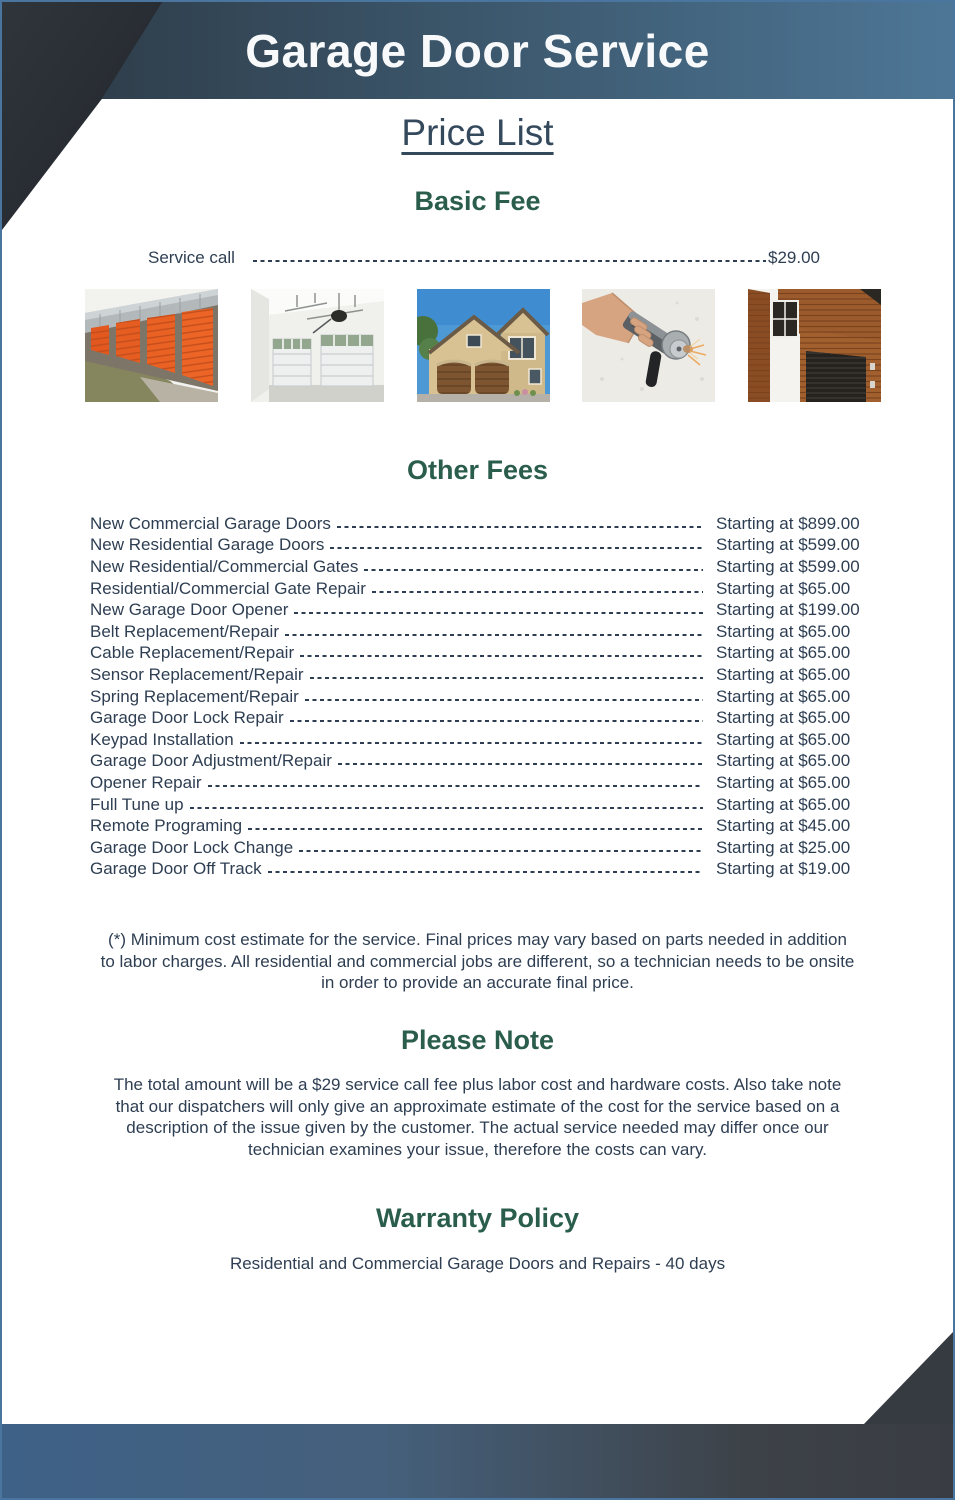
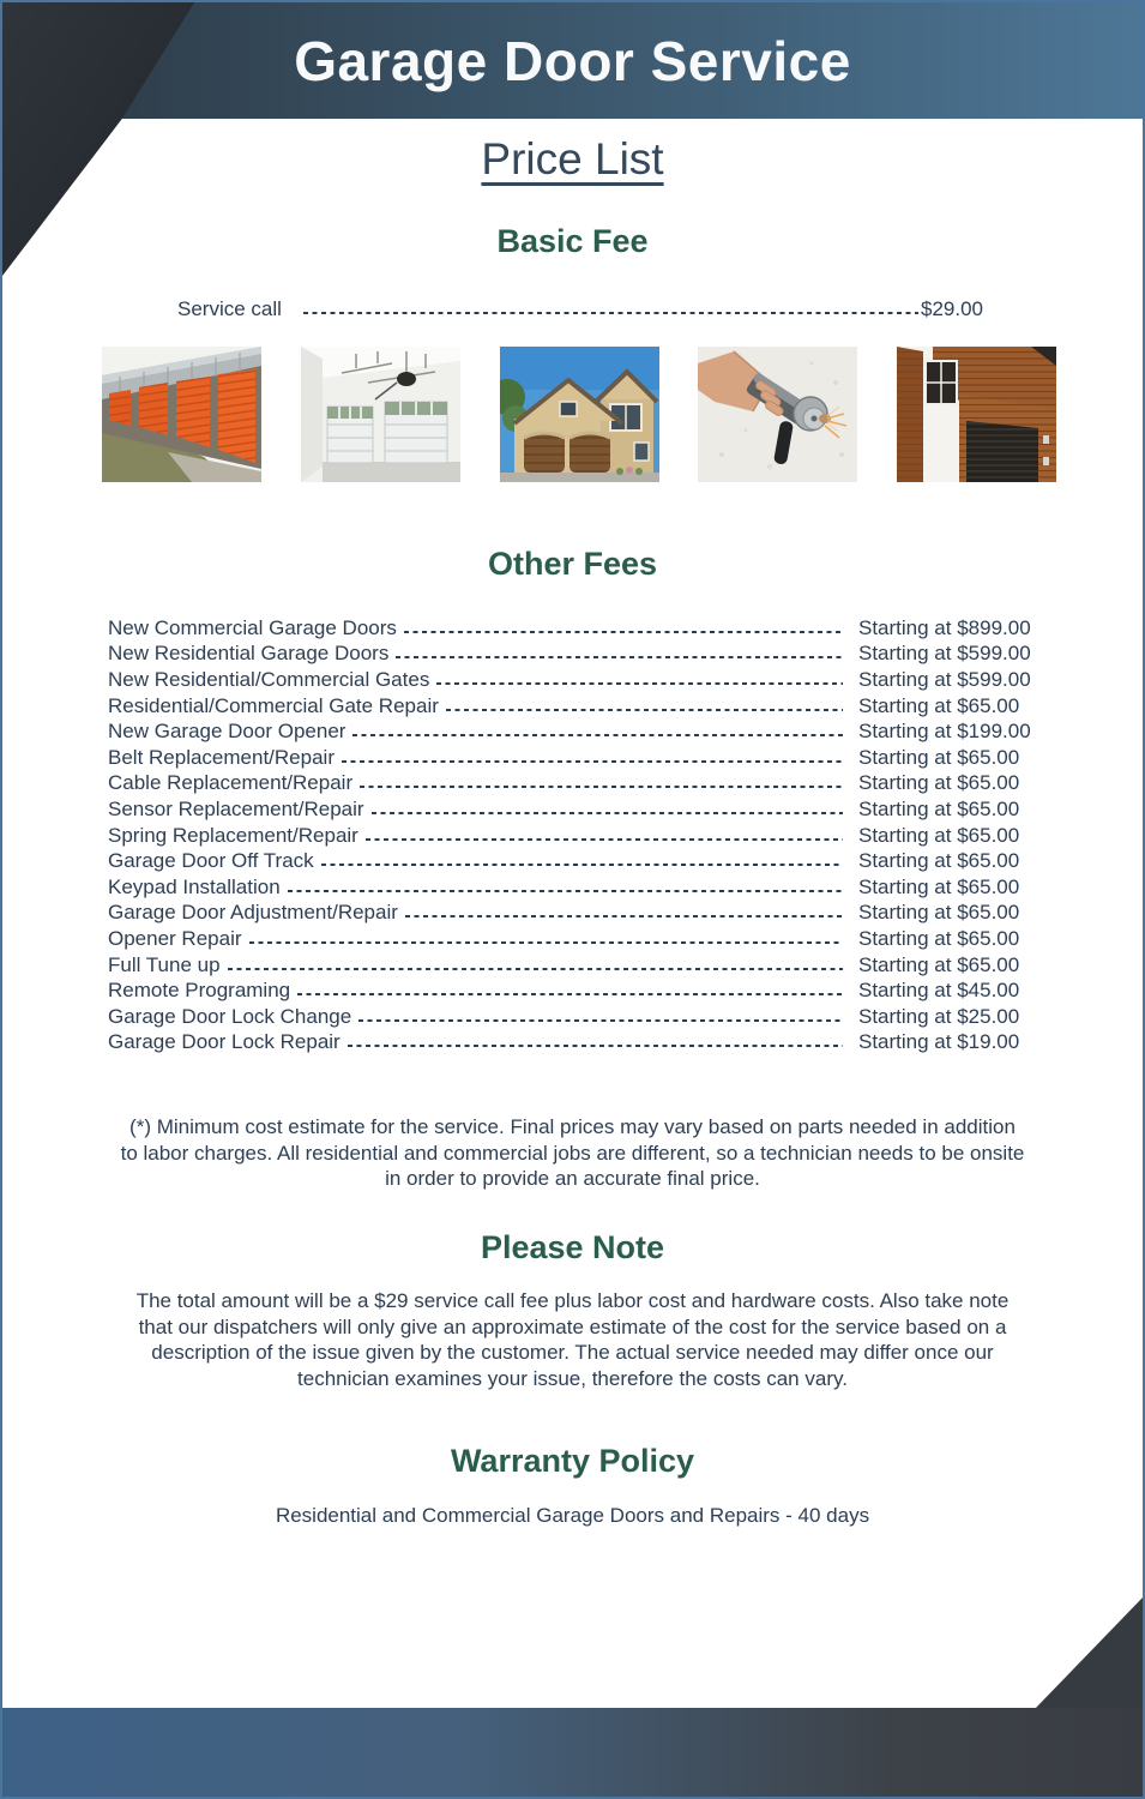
  Garage Door Service
  Price List
  Basic Fee
  Service call
  $29.00
  Other Fees
  New Commercial Garage Doors
  Starting at $899.00
  New Residential Garage Doors
  Starting at $599.00
  New Residential/Commercial Gates
  Starting at $599.00
  Residential/Commercial Gate Repair
  Starting at $65.00
  New Garage Door Opener
  Starting at $199.00
  Belt Replacement/Repair
  Starting at $65.00
  Cable Replacement/Repair
  Starting at $65.00
  Sensor Replacement/Repair
  Starting at $65.00
  Spring Replacement/Repair
  Starting at $65.00
- Garage Door Lock Repair
+ Garage Door Off Track
  Starting at $65.00
  Keypad Installation
  Starting at $65.00
  Garage Door Adjustment/Repair
  Starting at $65.00
  Opener Repair
  Starting at $65.00
  Full Tune up
  Starting at $65.00
  Remote Programing
  Starting at $45.00
  Garage Door Lock Change
  Starting at $25.00
- Garage Door Off Track
+ Garage Door Lock Repair
  Starting at $19.00
  (*) Minimum cost estimate for the service. Final prices may vary based on parts needed in addition to labor charges. All residential and commercial jobs are different, so a technician needs to be onsite in order to provide an accurate final price.
  Please Note
  The total amount will be a $29 service call fee plus labor cost and hardware costs. Also take note that our dispatchers will only give an approximate estimate of the cost for the service based on a description of the issue given by the customer. The actual service needed may differ once our technician examines your issue, therefore the costs can vary.
  Warranty Policy
  Residential and Commercial Garage Doors and Repairs - 40 days
